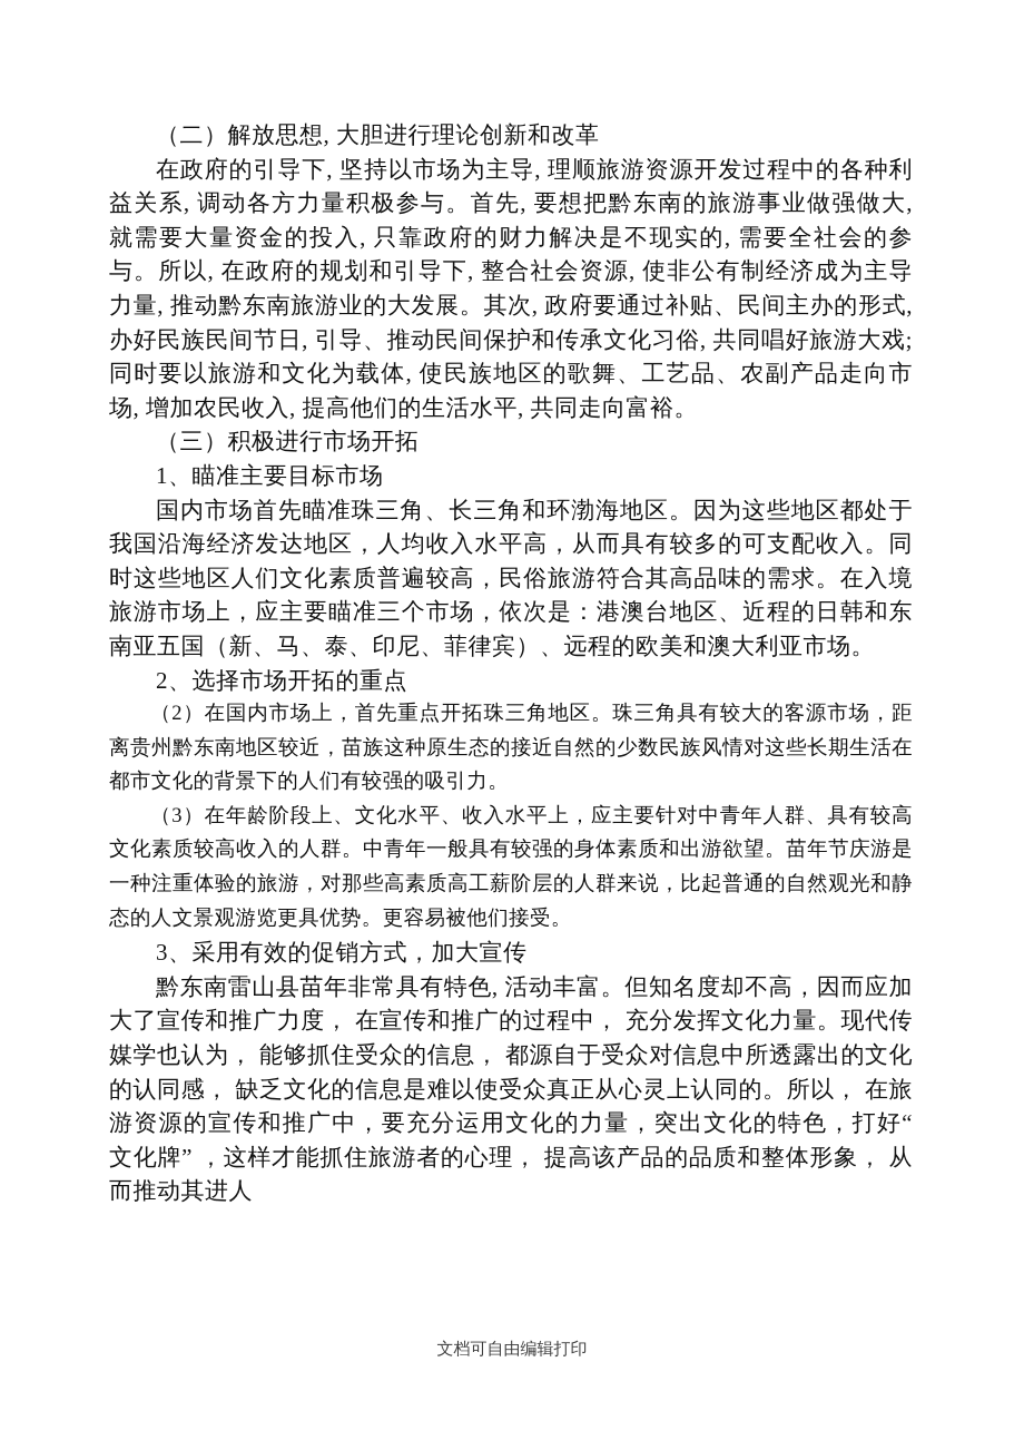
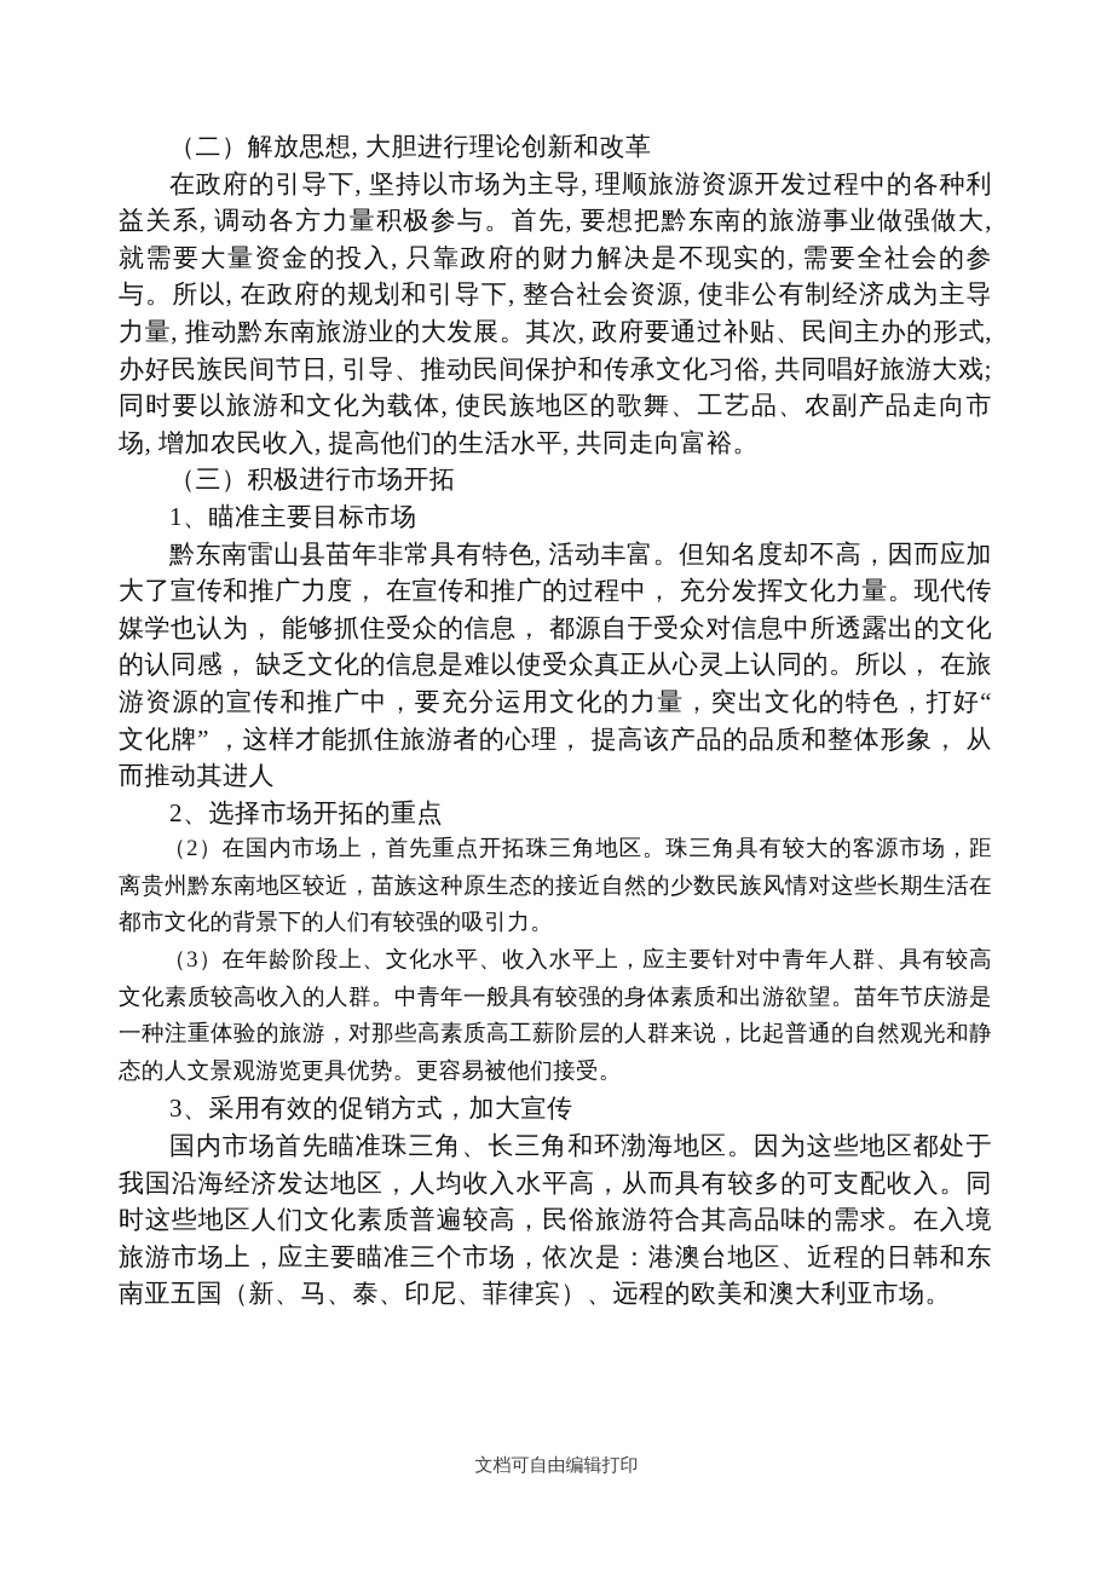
  （二）解放思想, 大胆进行理论创新和改革
  在政府的引导下, 坚持以市场为主导, 理顺旅游资源开发过程中的各种利益关系, 调动各方力量积极参与。首先, 要想把黔东南的旅游事业做强做大, 就需要大量资金的投入, 只靠政府的财力解决是不现实的, 需要全社会的参与。所以, 在政府的规划和引导下, 整合社会资源, 使非公有制经济成为主导力量, 推动黔东南旅游业的大发展。其次, 政府要通过补贴、民间主办的形式, 办好民族民间节日, 引导、推动民间保护和传承文化习俗, 共同唱好旅游大戏;同时要以旅游和文化为载体, 使民族地区的歌舞、工艺品、农副产品走向市场, 增加农民收入, 提高他们的生活水平, 共同走向富裕。
  （三）积极进行市场开拓
  1、瞄准主要目标市场
- 国内市场首先瞄准珠三角、长三角和环渤海地区。因为这些地区都处于我国沿海经济发达地区，人均收入水平高，从而具有较多的可支配收入。同时这些地区人们文化素质普遍较高，民俗旅游符合其高品味的需求。在入境旅游市场上，应主要瞄准三个市场，依次是：港澳台地区、近程的日韩和东南亚五国（新、马、泰、印尼、菲律宾）、远程的欧美和澳大利亚市场。
+ 黔东南雷山县苗年非常具有特色, 活动丰富。但知名度却不高，因而应加大了宣传和推广力度， 在宣传和推广的过程中， 充分发挥文化力量。现代传媒学也认为， 能够抓住受众的信息， 都源自于受众对信息中所透露出的文化的认同感， 缺乏文化的信息是难以使受众真正从心灵上认同的。所以， 在旅游资源的宣传和推广中，要充分运用文化的力量，突出文化的特色，打好“ 文化牌” ，这样才能抓住旅游者的心理， 提高该产品的品质和整体形象， 从而推动其进人
  2、选择市场开拓的重点
  （2）在国内市场上，首先重点开拓珠三角地区。珠三角具有较大的客源市场，距离贵州黔东南地区较近，苗族这种原生态的接近自然的少数民族风情对这些长期生活在都市文化的背景下的人们有较强的吸引力。
  （3）在年龄阶段上、文化水平、收入水平上，应主要针对中青年人群、具有较高文化素质较高收入的人群。中青年一般具有较强的身体素质和出游欲望。苗年节庆游是一种注重体验的旅游，对那些高素质高工薪阶层的人群来说，比起普通的自然观光和静态的人文景观游览更具优势。更容易被他们接受。
  3、采用有效的促销方式，加大宣传
- 黔东南雷山县苗年非常具有特色, 活动丰富。但知名度却不高，因而应加大了宣传和推广力度， 在宣传和推广的过程中， 充分发挥文化力量。现代传媒学也认为， 能够抓住受众的信息， 都源自于受众对信息中所透露出的文化的认同感， 缺乏文化的信息是难以使受众真正从心灵上认同的。所以， 在旅游资源的宣传和推广中，要充分运用文化的力量，突出文化的特色，打好“ 文化牌” ，这样才能抓住旅游者的心理， 提高该产品的品质和整体形象， 从而推动其进人
+ 国内市场首先瞄准珠三角、长三角和环渤海地区。因为这些地区都处于我国沿海经济发达地区，人均收入水平高，从而具有较多的可支配收入。同时这些地区人们文化素质普遍较高，民俗旅游符合其高品味的需求。在入境旅游市场上，应主要瞄准三个市场，依次是：港澳台地区、近程的日韩和东南亚五国（新、马、泰、印尼、菲律宾）、远程的欧美和澳大利亚市场。
  文档可自由编辑打印
